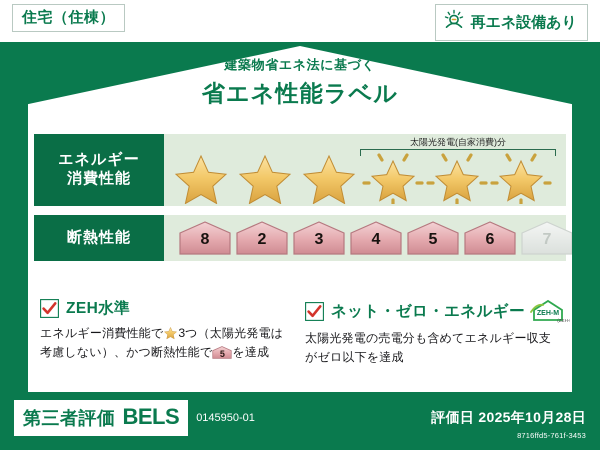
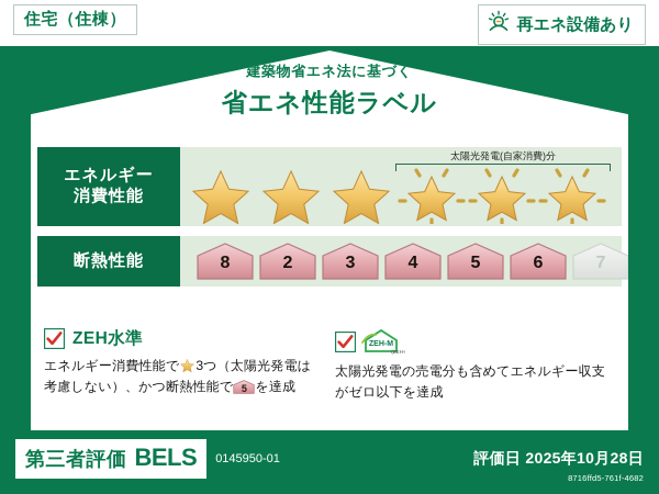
  住宅（住棟）
  再エネ設備あり
  建築物省エネ法に基づく
  省エネ性能ラベル
  エネルギー
  消費性能
  太陽光発電(自家消費)分
  断熱性能
  8
  2
  3
  4
  5
  6
  7
  ZEH水準
  エネルギー消費性能で 3つ（太陽光発電は考慮しない）、かつ断熱性能で
  5
  を達成
- ネット・ゼロ・エネルギー
  太陽光発電の売電分も含めてエネルギー収支がゼロ以下を達成
  第三者評価
  BELS
  0145950-01
  評価日 2025年10月28日
- 8716ffd5-761f-3453
+ 8716ffd5-761f-4682
